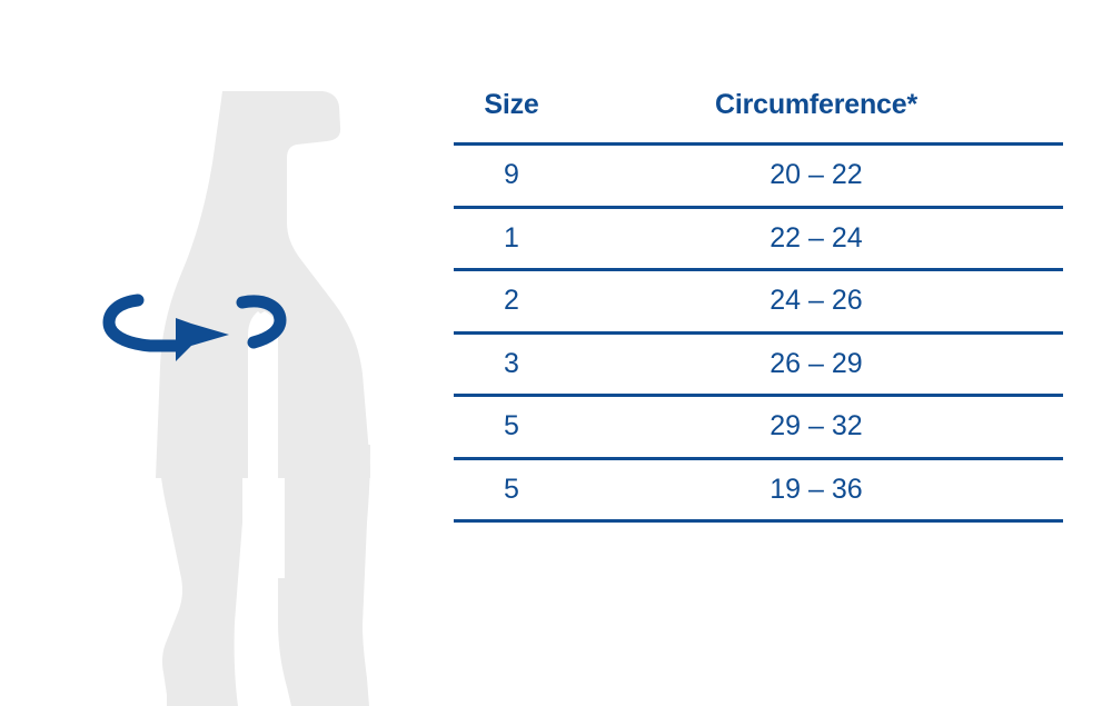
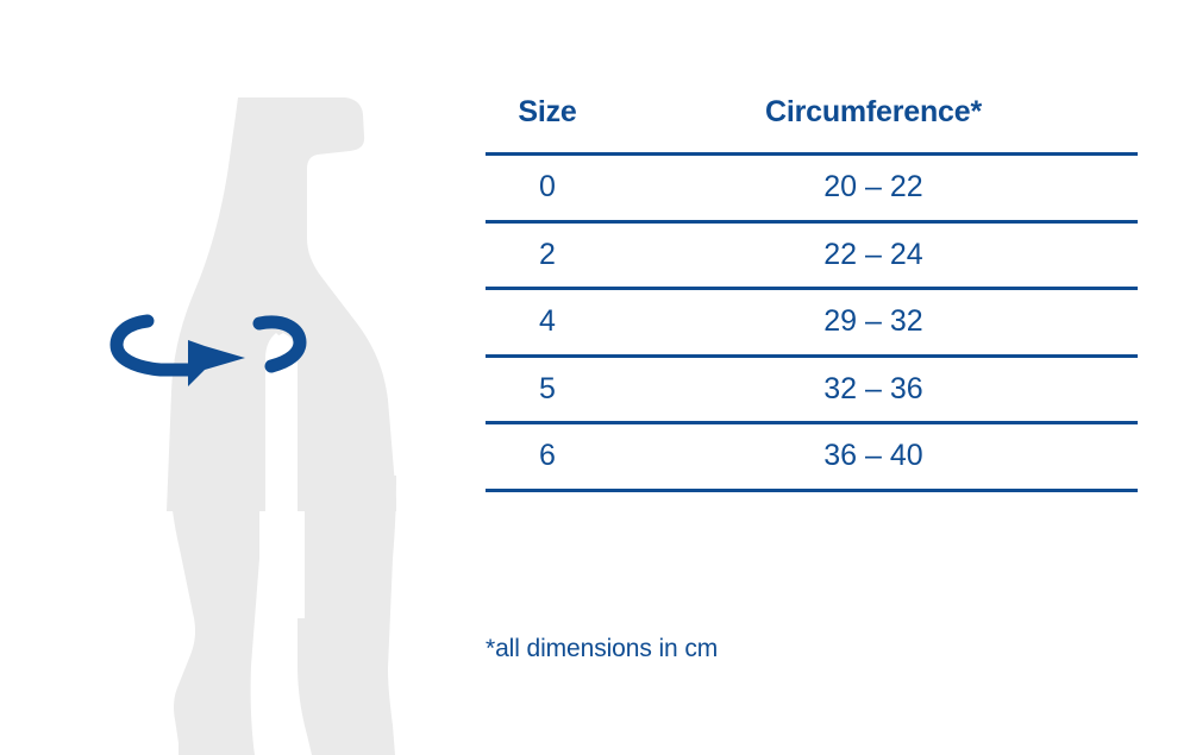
  Size	Circumference*
- 9	20 – 22
+ 0	20 – 22
- 1	22 – 24
+ 2	22 – 24
- 2	24 – 26
- 3	26 – 29
- 5	29 – 32
+ 4	29 – 32
- 5	19 – 36
+ 5	32 – 36
+ 6	36 – 40
+ *all dimensions in cm
